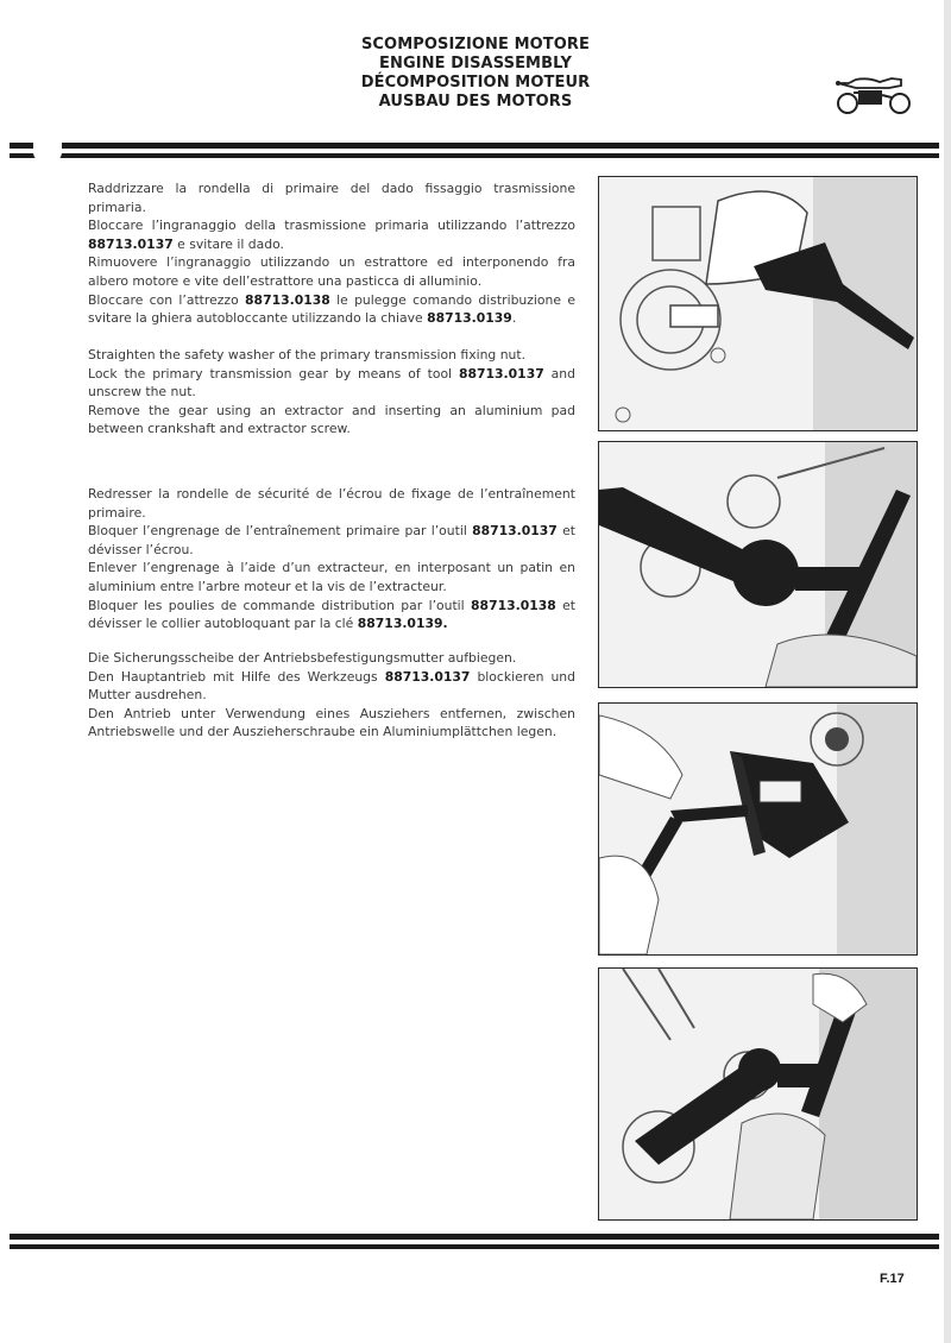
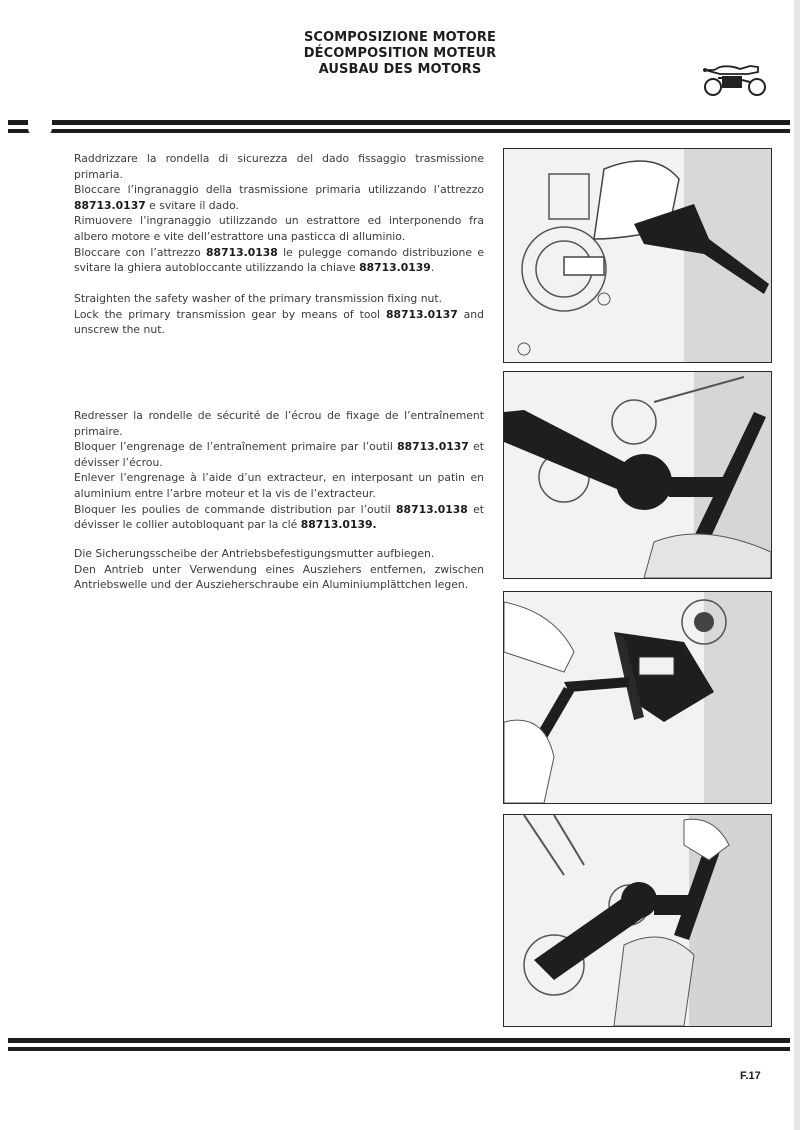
  SCOMPOSIZIONE MOTORE
- ENGINE DISASSEMBLY
  DÉCOMPOSITION MOTEUR
  AUSBAU DES MOTORS
- Raddrizzare la rondella di primaire del dado fissaggio trasmissione primaria.
+ Raddrizzare la rondella di sicurezza del dado fissaggio trasmissione primaria.
  Bloccare l’ingranaggio della trasmissione primaria utilizzando l’attrezzo 88713.0137 e svitare il dado.
  Rimuovere l’ingranaggio utilizzando un estrattore ed interponendo fra albero motore e vite dell’estrattore una pasticca di alluminio.
  Bloccare con l’attrezzo 88713.0138 le pulegge comando distribuzione e svitare la ghiera autobloccante utilizzando la chiave 88713.0139.
  Straighten the safety washer of the primary transmission fixing nut.
  Lock the primary transmission gear by means of tool 88713.0137 and unscrew the nut.
- Remove the gear using an extractor and inserting an aluminium pad between crankshaft and extractor screw.
  Redresser la rondelle de sécurité de l’écrou de fixage de l’entraînement primaire.
  Bloquer l’engrenage de l’entraînement primaire par l’outil 88713.0137 et dévisser l’écrou.
  Enlever l’engrenage à l’aide d’un extracteur, en interposant un patin en aluminium entre l’arbre moteur et la vis de l’extracteur.
  Bloquer les poulies de commande distribution par l’outil 88713.0138 et dévisser le collier autobloquant par la clé 88713.0139.
  Die Sicherungsscheibe der Antriebsbefestigungsmutter aufbiegen.
- Den Hauptantrieb mit Hilfe des Werkzeugs 88713.0137 blockieren und Mutter ausdrehen.
  Den Antrieb unter Verwendung eines Ausziehers entfernen, zwischen Antriebswelle und der Ausziehersc­hraube ein Aluminiumplättchen legen.
  F.17
